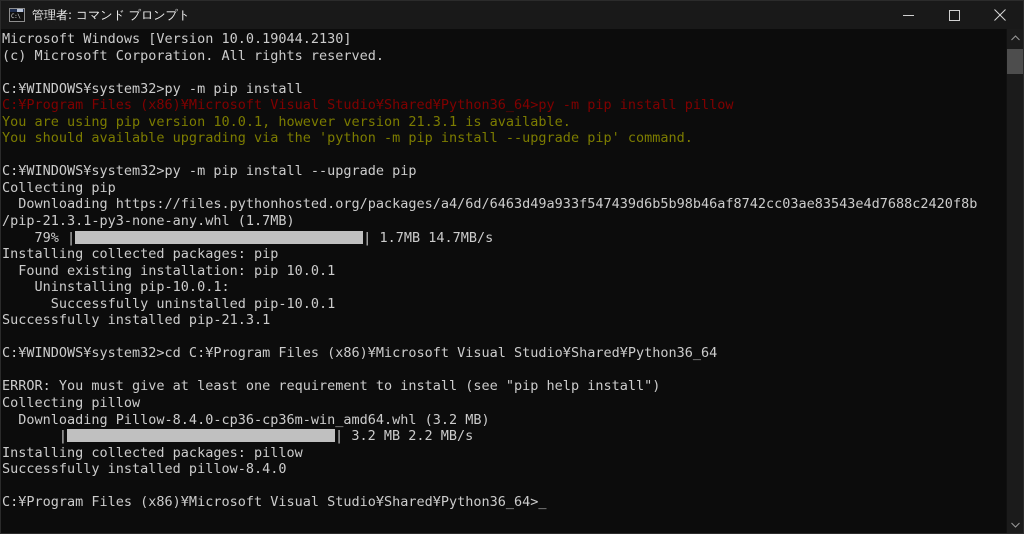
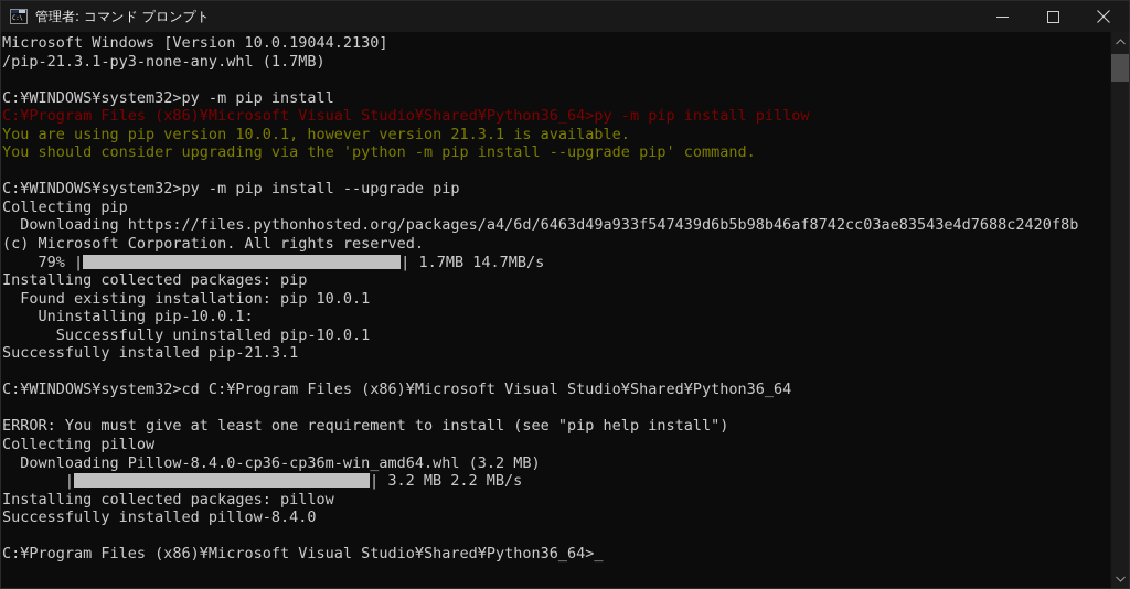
  管理者: コマンド プロンプト
  Microsoft Windows [Version 10.0.19044.2130]
- (c) Microsoft Corporation. All rights reserved.
+ /pip-21.3.1-py3-none-any.whl (1.7MB)
  C:¥WINDOWS¥system32>py -m pip install
  C:¥Program Files (x86)¥Microsoft Visual Studio¥Shared¥Python36_64>py -m pip install pillow
  You are using pip version 10.0.1, however version 21.3.1 is available.
- You should available upgrading via the 'python -m pip install --upgrade pip' command.
+ You should consider upgrading via the 'python -m pip install --upgrade pip' command.
  C:¥WINDOWS¥system32>py -m pip install --upgrade pip
  Collecting pip
  Downloading https://files.pythonhosted.org/packages/a4/6d/6463d49a933f547439d6b5b98b46af8742cc03ae83543e4d7688c2420f8b
- /pip-21.3.1-py3-none-any.whl (1.7MB)
+ (c) Microsoft Corporation. All rights reserved.
  79% | | 1.7MB 14.7MB/s
  Installing collected packages: pip
  Found existing installation: pip 10.0.1
  Uninstalling pip-10.0.1:
  Successfully uninstalled pip-10.0.1
  Successfully installed pip-21.3.1
  C:¥WINDOWS¥system32>cd C:¥Program Files (x86)¥Microsoft Visual Studio¥Shared¥Python36_64
  ERROR: You must give at least one requirement to install (see "pip help install")
  Collecting pillow
  Downloading Pillow-8.4.0-cp36-cp36m-win_amd64.whl (3.2 MB)
  | | 3.2 MB 2.2 MB/s
  Installing collected packages: pillow
  Successfully installed pillow-8.4.0
  C:¥Program Files (x86)¥Microsoft Visual Studio¥Shared¥Python36_64>_
